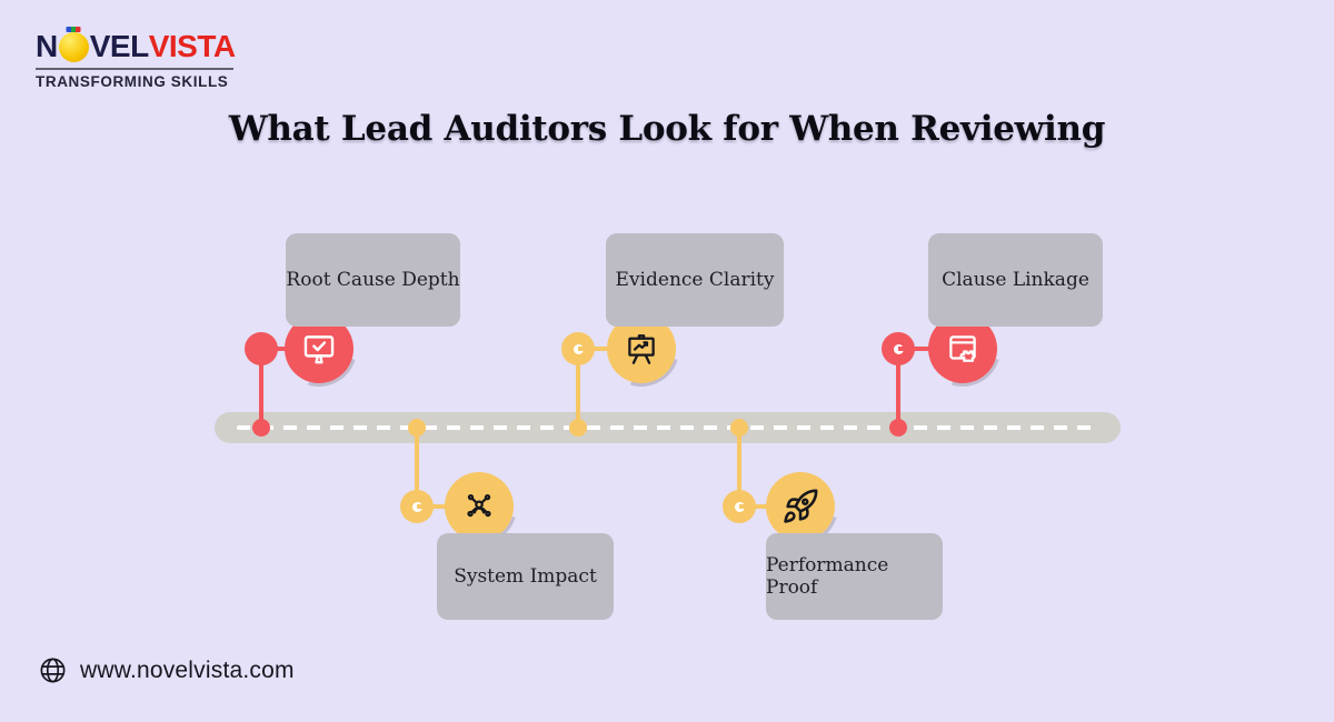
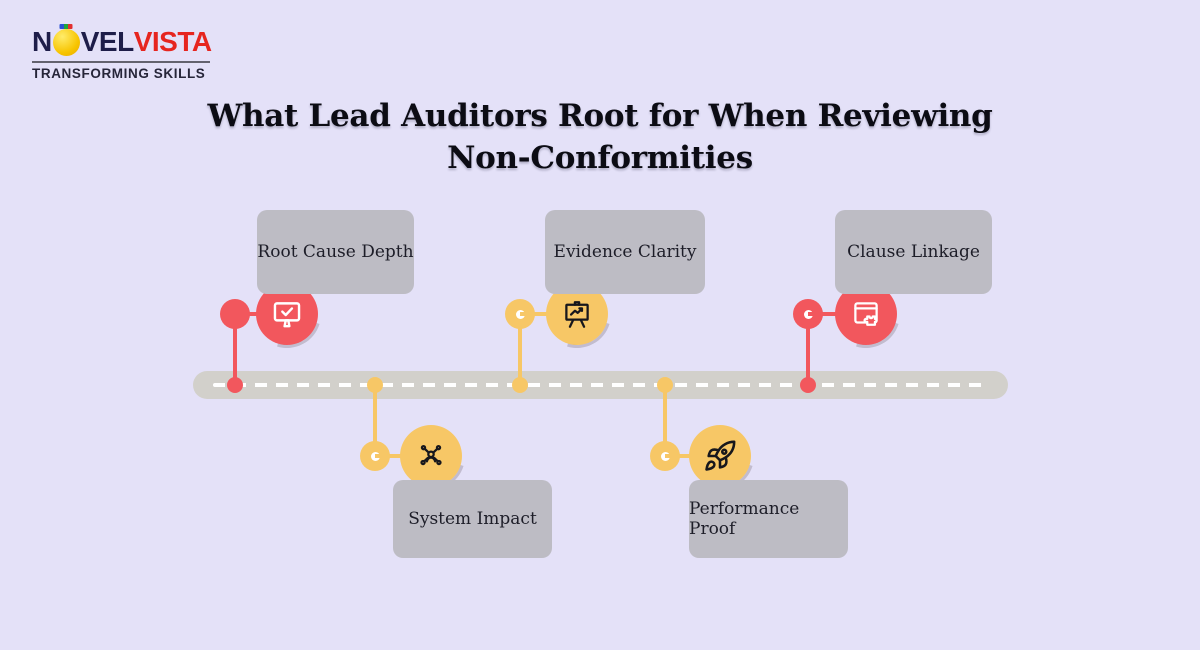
  N
  VEL
  VISTA
  TRANSFORMING SKILLS
- What Lead Auditors Look for When Reviewing
+ What Lead Auditors Root for When Reviewing
+ Non-Conformities
  Root Cause Depth
  System Impact
  Evidence Clarity
  Performance Proof
  Clause Linkage
- www.novelvista.com
